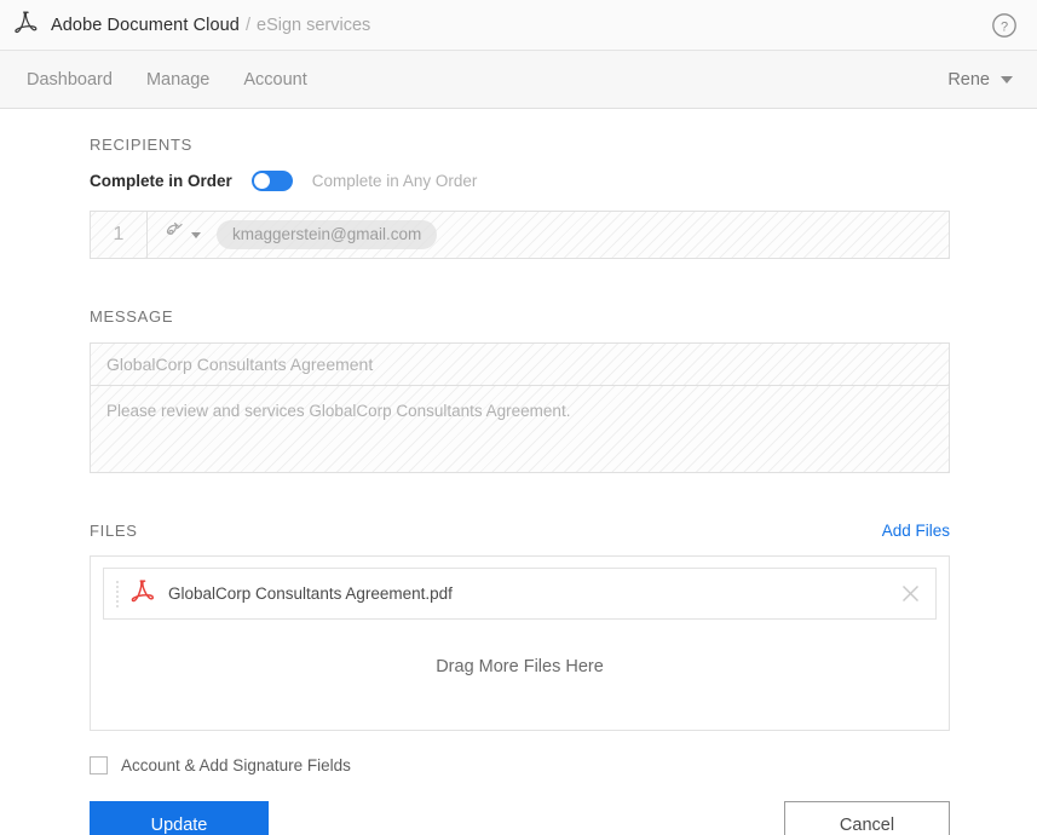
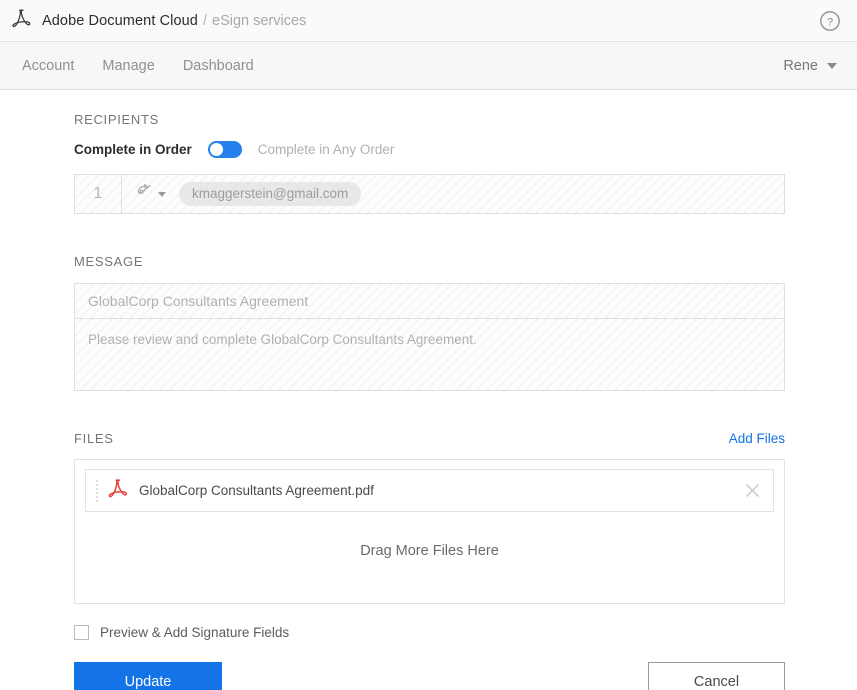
  Adobe Document Cloud
  /
  eSign services
  ?
- Dashboard
+ Account
  Manage
- Account
+ Dashboard
  Rene
  RECIPIENTS
  Complete in Order
  Complete in Any Order
  1
  kmaggerstein@gmail.com
  MESSAGE
  GlobalCorp Consultants Agreement
- Please review and services GlobalCorp Consultants Agreement.
+ Please review and complete GlobalCorp Consultants Agreement.
  FILES
  Add Files
  GlobalCorp Consultants Agreement.pdf
  Drag More Files Here
- Account & Add Signature Fields
+ Preview & Add Signature Fields
  Update
  Cancel
